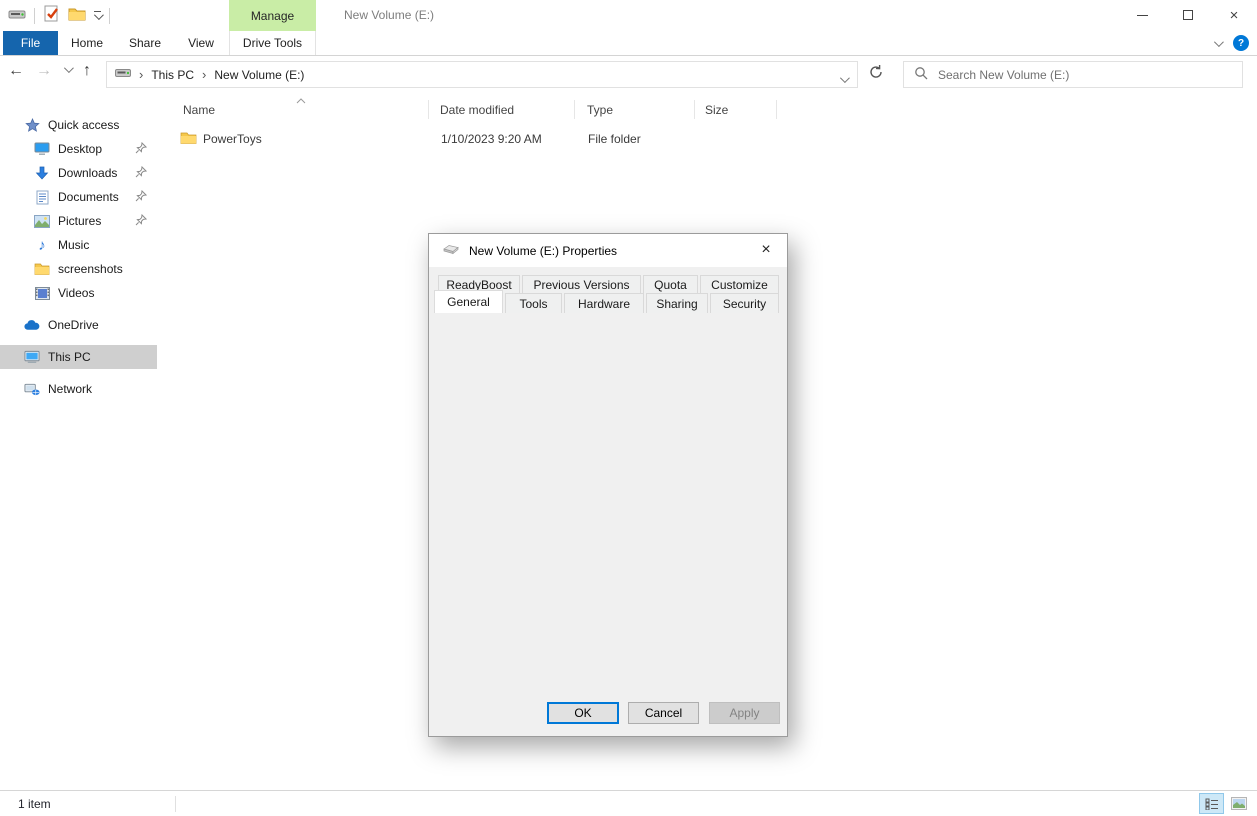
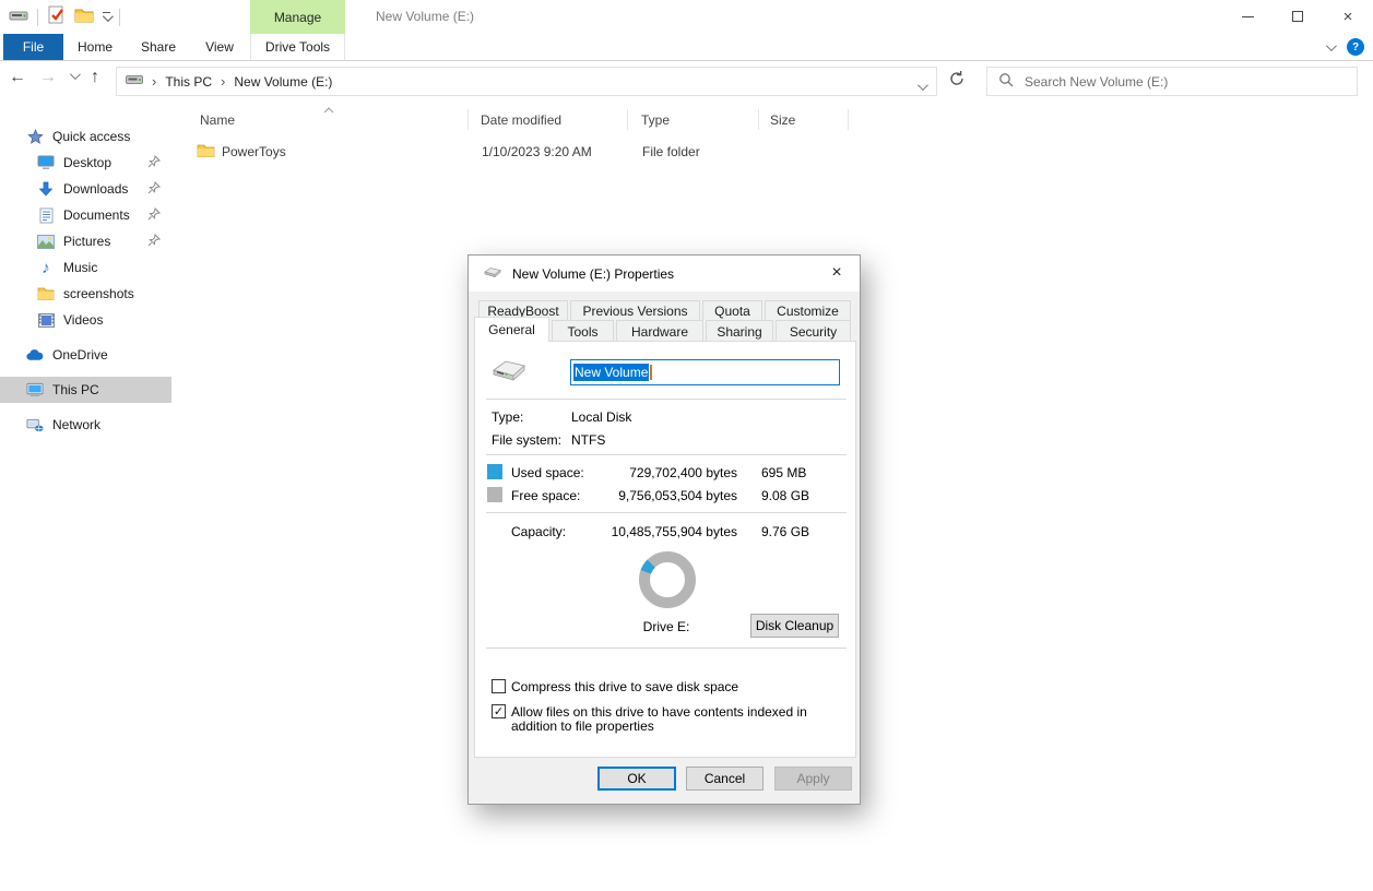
  Manage
  New Volume (E:)
  ×
  File
  Home
  Share
  View
  Drive Tools
  ?
  ←
  →
  ↑
  ›
  This PC
  ›
  New Volume (E:)
  Search New Volume (E:)
  Quick access
  Desktop
  Downloads
  Documents
  Pictures
  ♪
  Music
  screenshots
  Videos
  OneDrive
  This PC
  Network
  Name
  Date modified
  Type
  Size
  PowerToys
  1/10/2023 9:20 AM
  File folder
- 1 item
  New Volume (E:) Properties
  ×
  ReadyBoost
  Previous Versions
  Quota
  Customize
  General
  Tools
  Hardware
  Sharing
  Security
+ New Volume
+ Type:
+ Local Disk
+ File system:
+ NTFS
+ Used space:
+ 729,702,400 bytes
+ 695 MB
+ Free space:
+ 9,756,053,504 bytes
+ 9.08 GB
+ Capacity:
+ 10,485,755,904 bytes
+ 9.76 GB
+ Drive E:
+ Disk Cleanup
+ Compress this drive to save disk space
+ ✓
+ Allow files on this drive to have contents indexed in addition to file properties
  OK
  Cancel
  Apply
